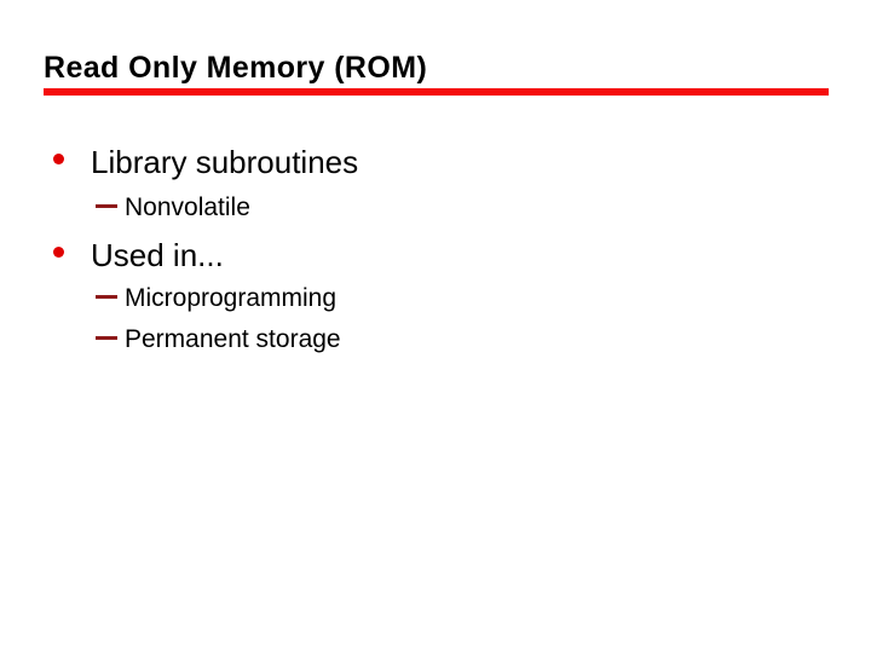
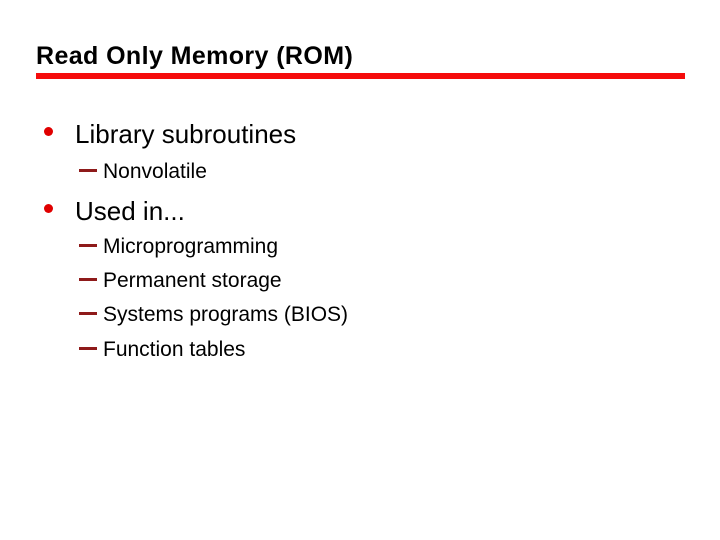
  Read Only Memory (ROM)
  Library subroutines
  Nonvolatile
  Used in...
  Microprogramming
  Permanent storage
+ Systems programs (BIOS)
+ Function tables
